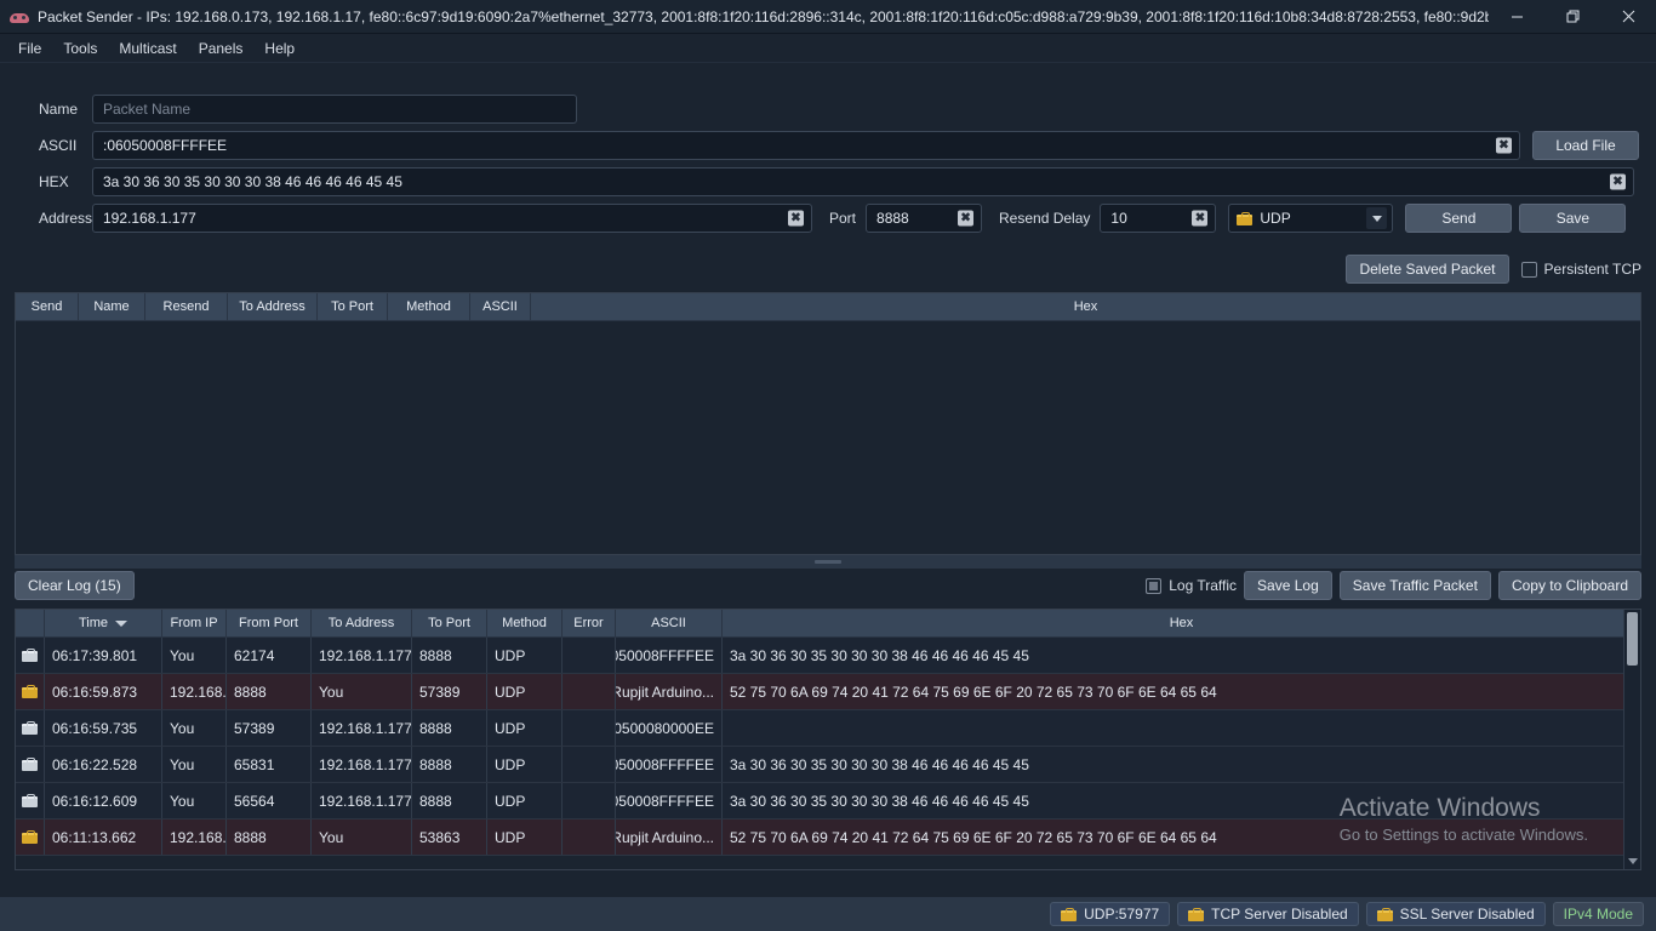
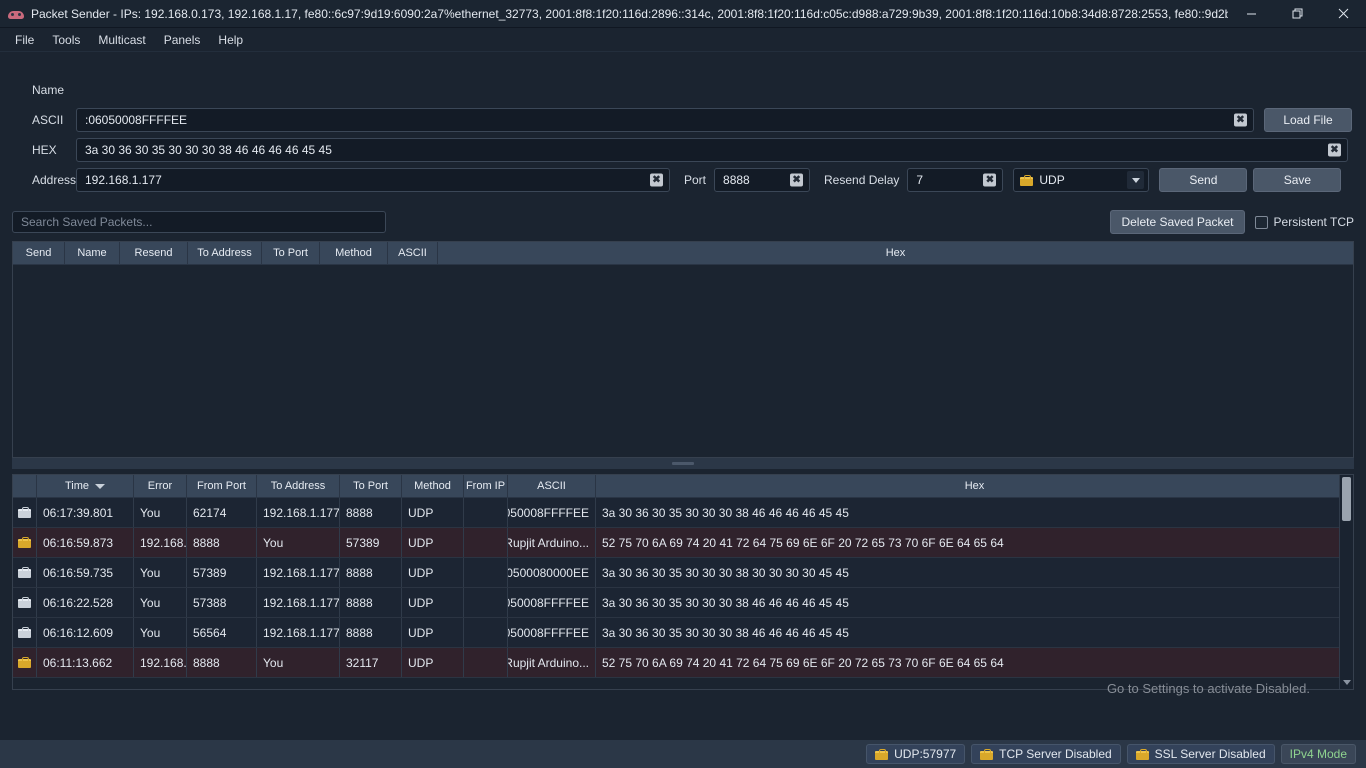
  Packet Sender - IPs: 192.168.0.173, 192.168.1.17, fe80::6c97:9d19:6090:2a7%ethernet_32773, 2001:8f8:1f20:116d:2896::314c, 2001:8f8:1f20:116d:c05c:d988:a729:9b39, 2001:8f8:1f20:116d:10b8:34d8:8728:2553, fe80::9d2
  File
  Tools
  Multicast
  Panels
  Help
  Name
- Packet Name
  ASCII
  :06050008FFFFEE
  ✖
  Load File
  HEX
  3a 30 36 30 35 30 30 30 38 46 46 46 46 45 45
  ✖
  Address
  192.168.1.177
  ✖
  Port
  8888
  ✖
  Resend Delay
- 10
+ 7
  ✖
  UDP
  Send
  Save
+ Search Saved Packets...
  Delete Saved Packet
  Persistent TCP
  Send
  Name
  Resend
  To Address
  To Port
  Method
  ASCII
  Hex
- Clear Log (15)
- Log Traffic
- Save Log
- Save Traffic Packet
- Copy to Clipboard
  Time
- From IP
+ Error
  From Port
  To Address
  To Port
  Method
- Error
+ From IP
  ASCII
  Hex
  06:17:39.801
  You
  62174
  192.168.1.177
  8888
  UDP
  50008FFFFEE
  3a 30 36 30 35 30 30 30 38 46 46 46 46 45 45
  06:16:59.873
  192.168.
  8888
  You
  57389
  UDP
  Rupjit Arduino...
  52 75 70 6A 69 74 20 41 72 64 75 69 6E 6F 20 72 65 73 70 6F 6E 64 65 64
  06:16:59.735
  You
  57389
  192.168.1.177
  8888
  UDP
  0500080000EE
+ 3a 30 36 30 35 30 30 30 38 30 30 30 30 45 45
  06:16:22.528
  You
- 65831
+ 57388
  192.168.1.177
  8888
  UDP
  50008FFFFEE
  3a 30 36 30 35 30 30 30 38 46 46 46 46 45 45
  06:16:12.609
  You
  56564
  192.168.1.177
  8888
  UDP
  50008FFFFEE
  3a 30 36 30 35 30 30 30 38 46 46 46 46 45 45
  06:11:13.662
  192.168.
  8888
  You
- 53863
+ 32117
  UDP
  Rupjit Arduino...
  52 75 70 6A 69 74 20 41 72 64 75 69 6E 6F 20 72 65 73 70 6F 6E 64 65 64
- Activate Windows
- Go to Settings to activate Windows.
+ Go to Settings to activate Disabled.
  UDP:57977
  TCP Server Disabled
  SSL Server Disabled
  IPv4 Mode
